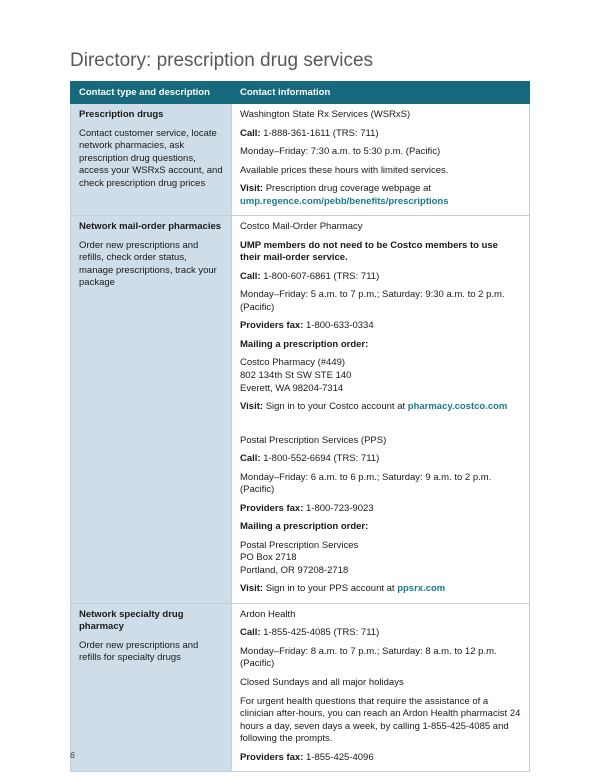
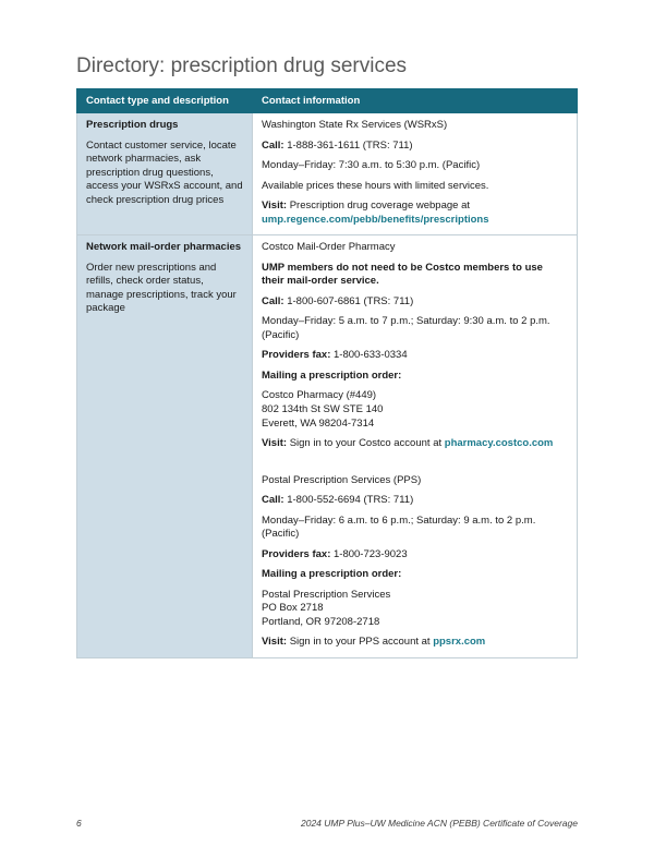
  Directory: prescription drug services
  Contact type and description	Contact information
  Prescription drugsContact customer service, locate network pharmacies, ask prescription drug questions, access your WSRxS account, and check prescription drug prices	Washington State Rx Services (WSRxS)Call: 1-888-361-1611 (TRS: 711)Monday–Friday: 7:30 a.m. to 5:30 p.m. (Pacific)Available prices these hours with limited services.Visit: Prescription drug coverage webpage atump.regence.com/pebb/benefits/prescriptions
  Network mail-order pharmaciesOrder new prescriptions and refills, check order status, manage prescriptions, track your package	Costco Mail-Order PharmacyUMP members do not need to be Costco members to use their mail-order service.Call: 1-800-607-6861 (TRS: 711)Monday–Friday: 5 a.m. to 7 p.m.; Saturday: 9:30 a.m. to 2 p.m. (Pacific)Providers fax: 1-800-633-0334Mailing a prescription order:Costco Pharmacy (#449)802 134th St SW STE 140Everett, WA 98204-7314Visit: Sign in to your Costco account at pharmacy.costco.comPostal Prescription Services (PPS)Call: 1-800-552-6694 (TRS: 711)Monday–Friday: 6 a.m. to 6 p.m.; Saturday: 9 a.m. to 2 p.m. (Pacific)Providers fax: 1-800-723-9023Mailing a prescription order:Postal Prescription ServicesPO Box 2718Portland, OR 97208-2718Visit: Sign in to your PPS account at ppsrx.com
- Network specialty drug pharmacyOrder new prescriptions and refills for specialty drugs	Ardon HealthCall: 1-855-425-4085 (TRS: 711)Monday–Friday: 8 a.m. to 7 p.m.; Saturday: 8 a.m. to 12 p.m. (Pacific)Closed Sundays and all major holidaysFor urgent health questions that require the assistance of a clinician after-hours, you can reach an Ardon Health pharmacist 24 hours a day, seven days a week, by calling 1-855-425-4085 and following the prompts.Providers fax: 1-855-425-4096
  6
+ 2024 UMP Plus–UW Medicine ACN (PEBB) Certificate of Coverage
